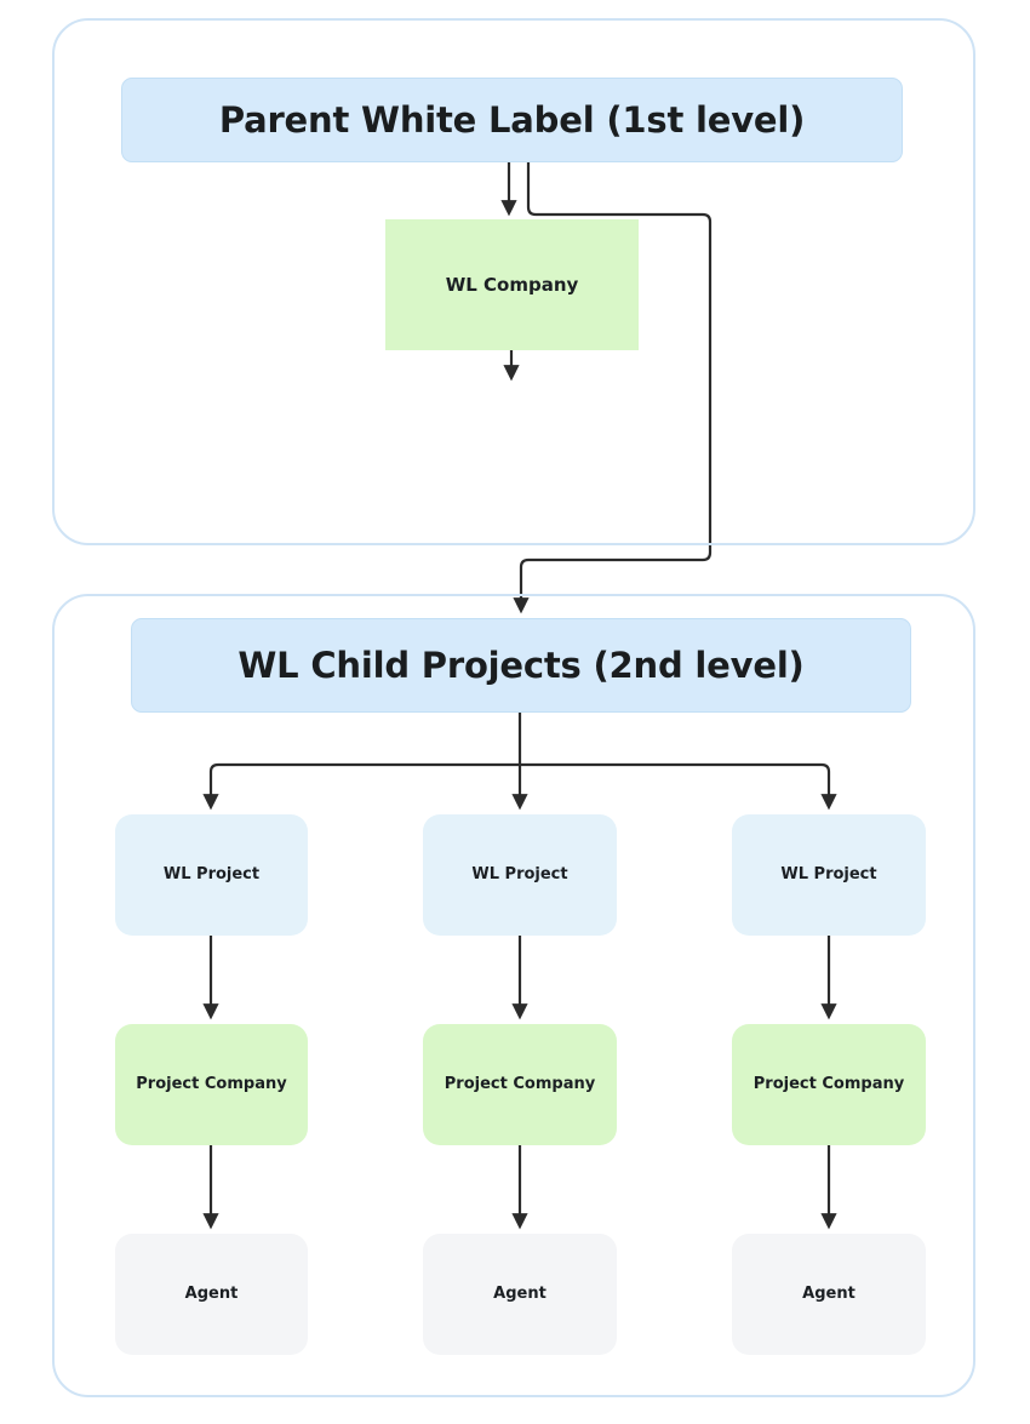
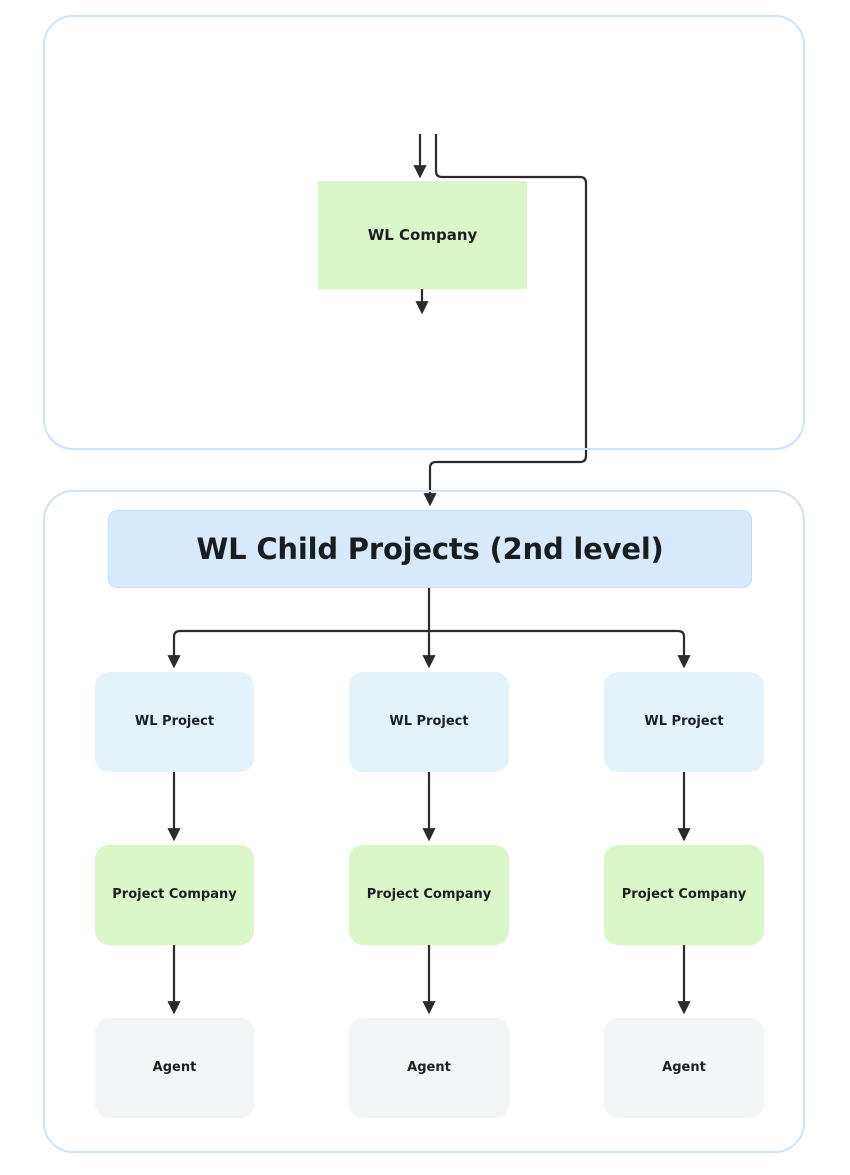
- Parent White Label (1st level)
  WL Company
  WL Child Projects (2nd level)
  WL Project
  Project Company
  Agent
  WL Project
  Project Company
  Agent
  WL Project
  Project Company
  Agent
